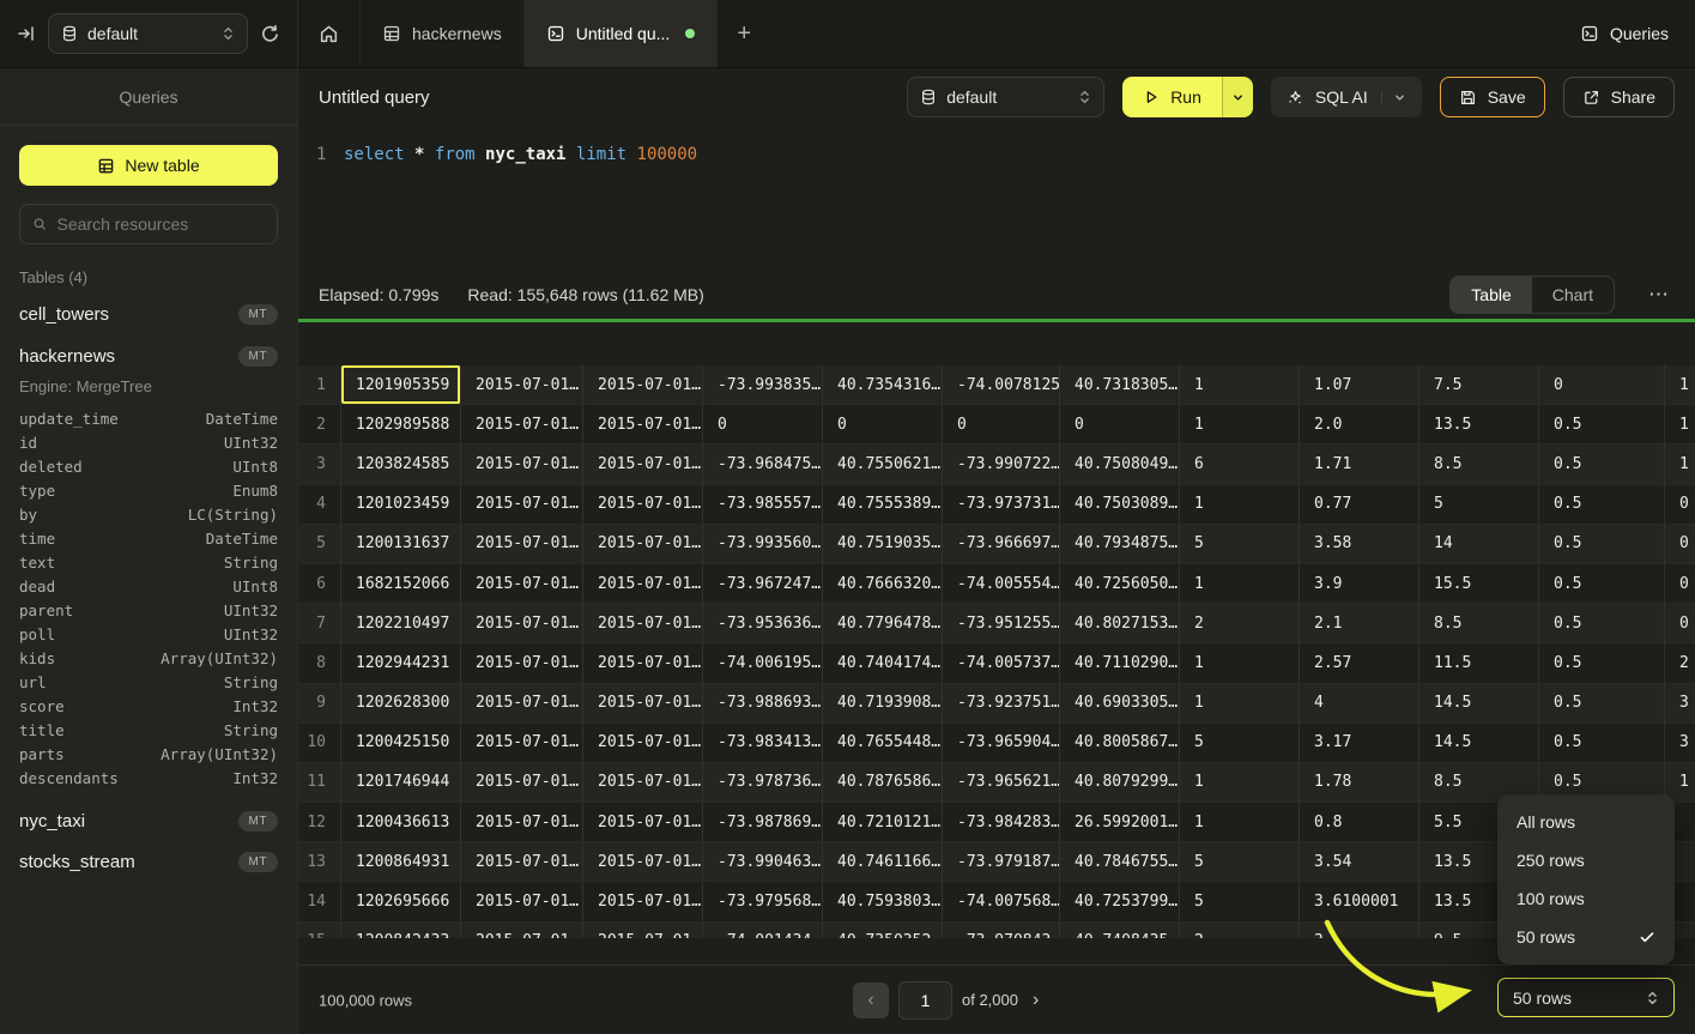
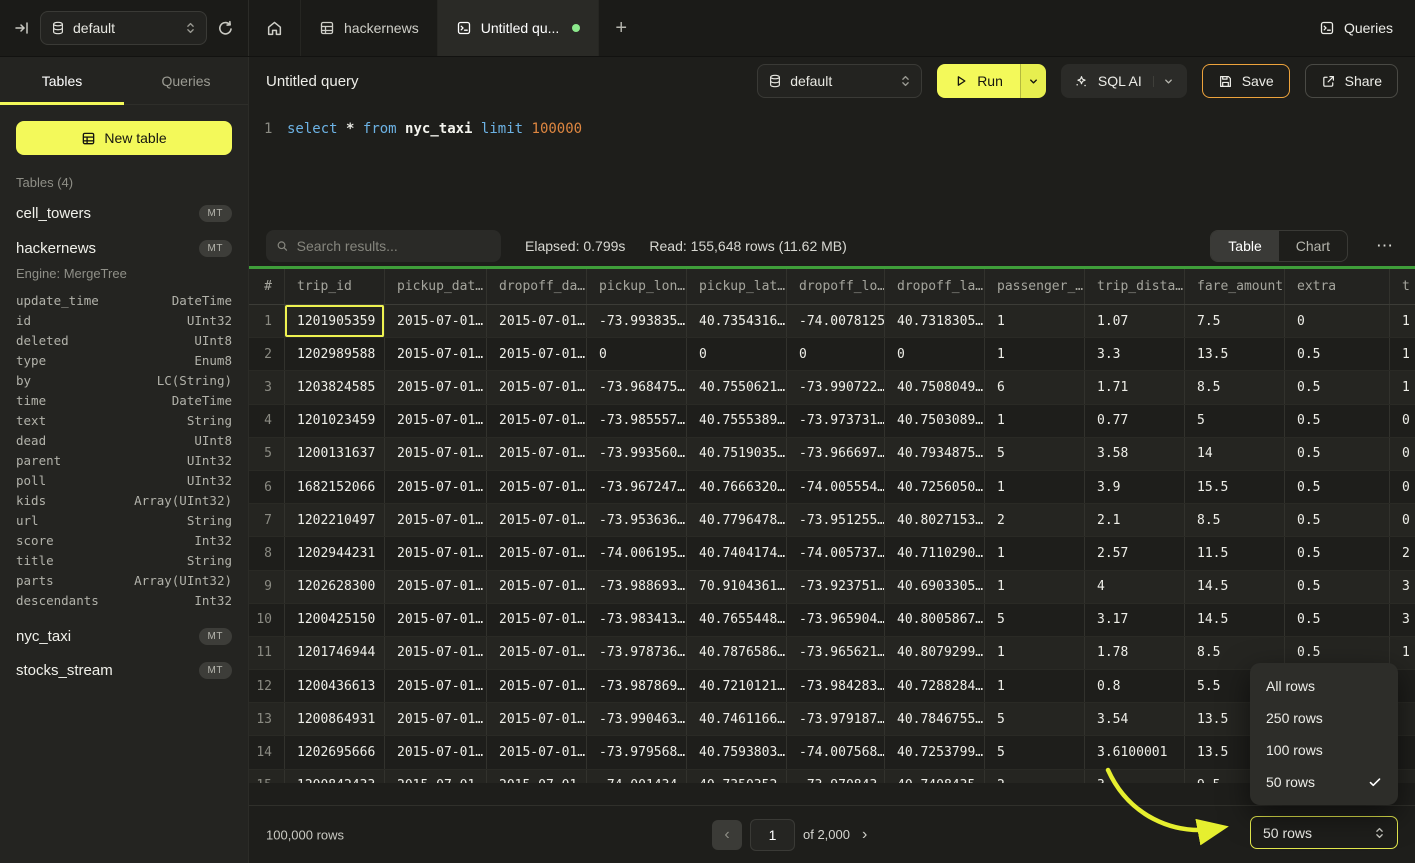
  default
  hackernews
  Untitled qu...
  +
  Queries
+ Tables
  Queries
  New table
- Search resources
  Tables (4)
  cell_towers
  MT
  hackernews
  MT
  Engine: MergeTree
  update_time
  DateTime
  id
  UInt32
  deleted
  UInt8
  type
  Enum8
  by
  LC(String)
  time
  DateTime
  text
  String
  dead
  UInt8
  parent
  UInt32
  poll
  UInt32
  kids
  Array(UInt32)
  url
  String
  score
  Int32
  title
  String
  parts
  Array(UInt32)
  descendants
  Int32
  nyc_taxi
  MT
  stocks_stream
  MT
  Untitled query
  default
  Run
  SQL AI
  Save
  Share
  1
  select * from nyc_taxi limit 100000
+ Search results...
  Elapsed: 0.799s
  Read: 155,648 rows (11.62 MB)
  Table
  Chart
  ⋯
+ #
+ trip_id
+ pickup_dat…
+ dropoff_da…
+ pickup_lon…
+ pickup_lat…
+ dropoff_lo…
+ dropoff_la…
+ passenger_…
+ trip_dista…
+ fare_amount
+ extra
+ t
  1
  1201905359
  2015-07-01…
  2015-07-01…
  -73.993835…
  40.7354316…
  -74.0078125
  40.7318305…
  1
  1.07
  7.5
  0
  1
  2
  1202989588
  2015-07-01…
  2015-07-01…
  0
  0
  0
  0
  1
- 2.0
+ 3.3
  13.5
  0.5
  1
  3
  1203824585
  2015-07-01…
  2015-07-01…
  -73.968475…
  40.7550621…
  -73.990722…
  40.7508049…
  6
  1.71
  8.5
  0.5
  1
  4
  1201023459
  2015-07-01…
  2015-07-01…
  -73.985557…
  40.7555389…
  -73.973731…
  40.7503089…
  1
  0.77
  5
  0.5
  0
  5
  1200131637
  2015-07-01…
  2015-07-01…
  -73.993560…
  40.7519035…
  -73.966697…
  40.7934875…
  5
  3.58
  14
  0.5
  0
  6
  1682152066
  2015-07-01…
  2015-07-01…
  -73.967247…
  40.7666320…
  -74.005554…
  40.7256050…
  1
  3.9
  15.5
  0.5
  0
  7
  1202210497
  2015-07-01…
  2015-07-01…
  -73.953636…
  40.7796478…
  -73.951255…
  40.8027153…
  2
  2.1
  8.5
  0.5
  0
  8
  1202944231
  2015-07-01…
  2015-07-01…
  -74.006195…
  40.7404174…
  -74.005737…
  40.7110290…
  1
  2.57
  11.5
  0.5
  2
  9
  1202628300
  2015-07-01…
  2015-07-01…
  -73.988693…
- 40.7193908…
+ 70.9104361…
  -73.923751…
  40.6903305…
  1
  4
  14.5
  0.5
  3
  10
  1200425150
  2015-07-01…
  2015-07-01…
  -73.983413…
  40.7655448…
  -73.965904…
  40.8005867…
  5
  3.17
  14.5
  0.5
  3
  11
  1201746944
  2015-07-01…
  2015-07-01…
  -73.978736…
  40.7876586…
  -73.965621…
  40.8079299…
  1
  1.78
  8.5
  0.5
  1
  12
  1200436613
  2015-07-01…
  2015-07-01…
  -73.987869…
  40.7210121…
  -73.984283…
- 26.5992001…
+ 40.7288284…
  1
  0.8
  5.5
  13
  1200864931
  2015-07-01…
  2015-07-01…
  -73.990463…
  40.7461166…
  -73.979187…
  40.7846755…
  5
  3.54
  13.5
  14
  1202695666
  2015-07-01…
  2015-07-01…
  -73.979568…
  40.7593803…
  -74.007568…
  40.7253799…
  5
  3.6100001
  13.5
  100,000 rows
  ‹
  1
  of 2,000
  ›
  50 rows
  All rows
  250 rows
  100 rows
  50 rows
